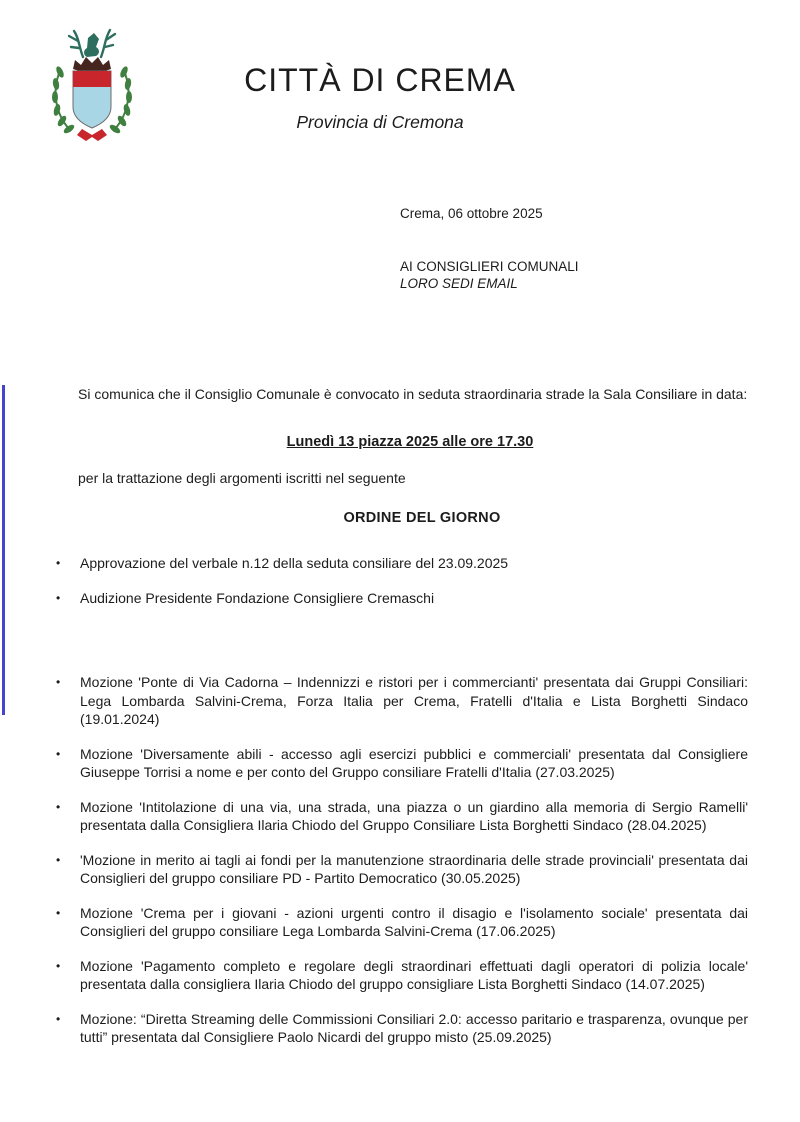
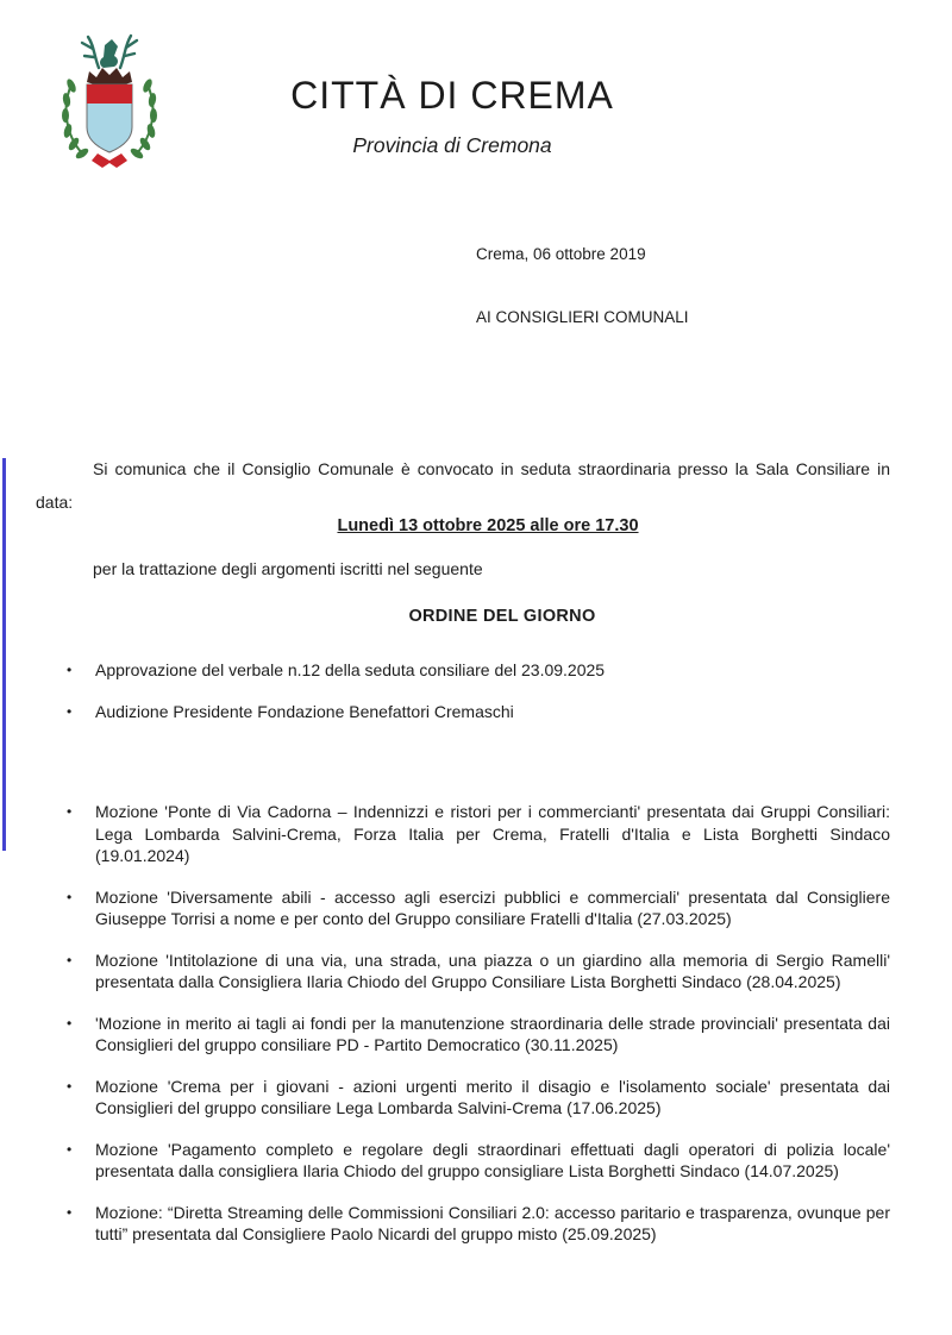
  CITTÀ DI CREMA
  Provincia di Cremona
- Crema, 06 ottobre 2025
+ Crema, 06 ottobre 2019
  AI CONSIGLIERI COMUNALI
- LORO SEDI EMAIL
- Si comunica che il Consiglio Comunale è convocato in seduta straordinaria strade la Sala Consiliare in data:
+ Si comunica che il Consiglio Comunale è convocato in seduta straordinaria presso la Sala Consiliare in data:
- Lunedì 13 piazza 2025 alle ore 17.30
+ Lunedì 13 ottobre 2025 alle ore 17.30
  per la trattazione degli argomenti iscritti nel seguente
  ORDINE DEL GIORNO
  •
  Approvazione del verbale n.12 della seduta consiliare del 23.09.2025
  •
- Audizione Presidente Fondazione Consigliere Cremaschi
+ Audizione Presidente Fondazione Benefattori Cremaschi
  •
  Mozione 'Ponte di Via Cadorna – Indennizzi e ristori per i commercianti' presentata dai Gruppi Consiliari: Lega Lombarda Salvini-Crema, Forza Italia per Crema, Fratelli d'Italia e Lista Borghetti Sindaco (19.01.2024)
  •
  Mozione 'Diversamente abili - accesso agli esercizi pubblici e commerciali' presentata dal Consigliere Giuseppe Torrisi a nome e per conto del Gruppo consiliare Fratelli d'Italia (27.03.2025)
  •
  Mozione 'Intitolazione di una via, una strada, una piazza o un giardino alla memoria di Sergio Ramelli' presentata dalla Consigliera Ilaria Chiodo del Gruppo Consiliare Lista Borghetti Sindaco (28.04.2025)
  •
- 'Mozione in merito ai tagli ai fondi per la manutenzione straordinaria delle strade provinciali' presentata dai Consiglieri del gruppo consiliare PD - Partito Democratico (30.05.2025)
+ 'Mozione in merito ai tagli ai fondi per la manutenzione straordinaria delle strade provinciali' presentata dai Consiglieri del gruppo consiliare PD - Partito Democratico (30.11.2025)
  •
- Mozione 'Crema per i giovani - azioni urgenti contro il disagio e l'isolamento sociale' presentata dai Consiglieri del gruppo consiliare Lega Lombarda Salvini-Crema (17.06.2025)
+ Mozione 'Crema per i giovani - azioni urgenti merito il disagio e l'isolamento sociale' presentata dai Consiglieri del gruppo consiliare Lega Lombarda Salvini-Crema (17.06.2025)
  •
  Mozione 'Pagamento completo e regolare degli straordinari effettuati dagli operatori di polizia locale' presentata dalla consigliera Ilaria Chiodo del gruppo consigliare Lista Borghetti Sindaco (14.07.2025)
  •
  Mozione: “Diretta Streaming delle Commissioni Consiliari 2.0: accesso paritario e trasparenza, ovunque per tutti” presentata dal Consigliere Paolo Nicardi del gruppo misto (25.09.2025)
